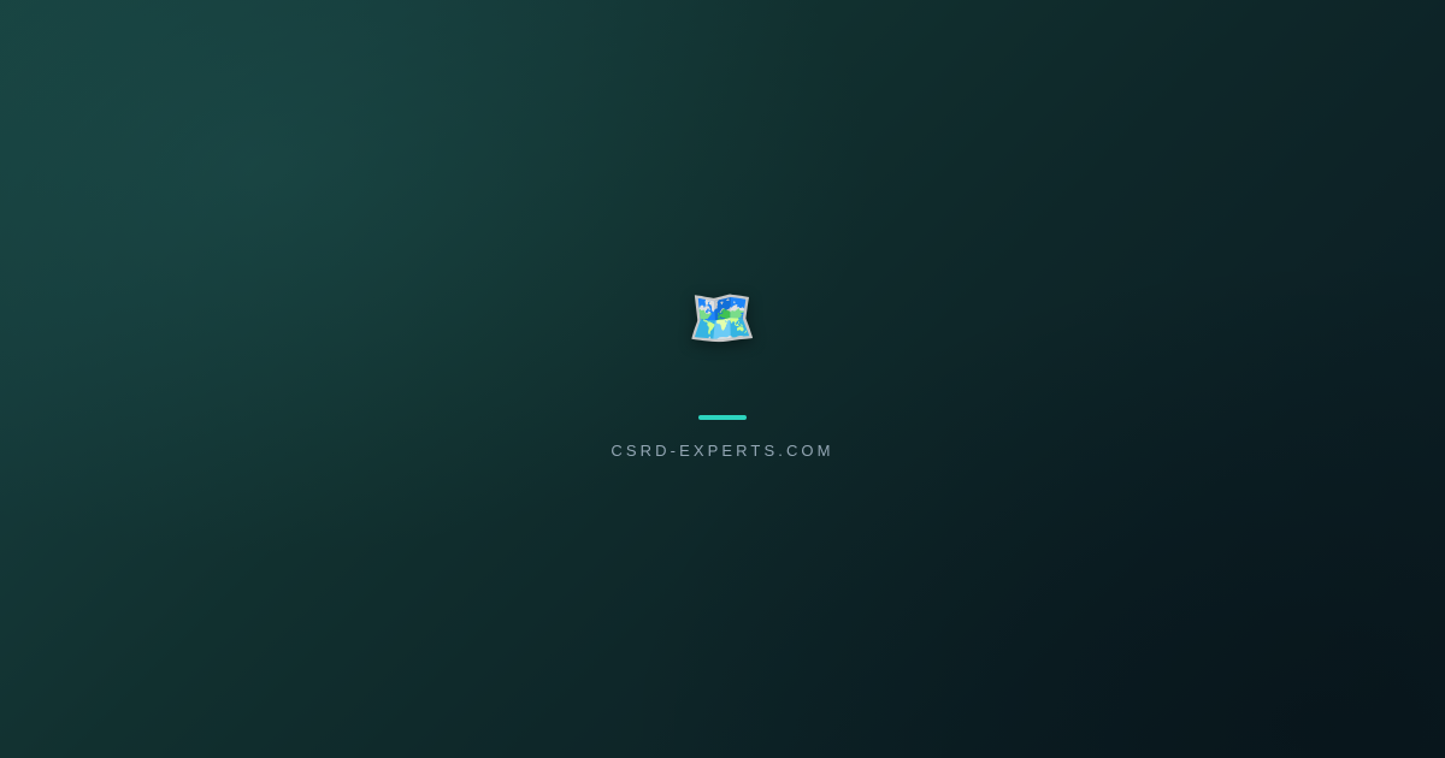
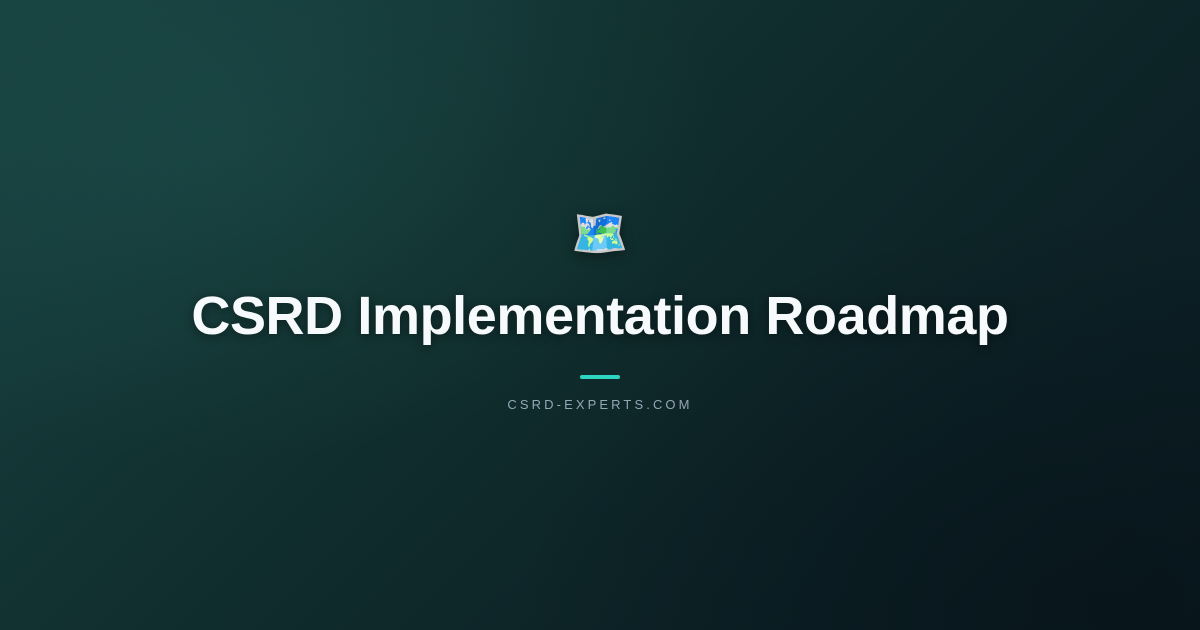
  🗺️
+ CSRD Implementation Roadmap
  CSRD-EXPERTS.COM
